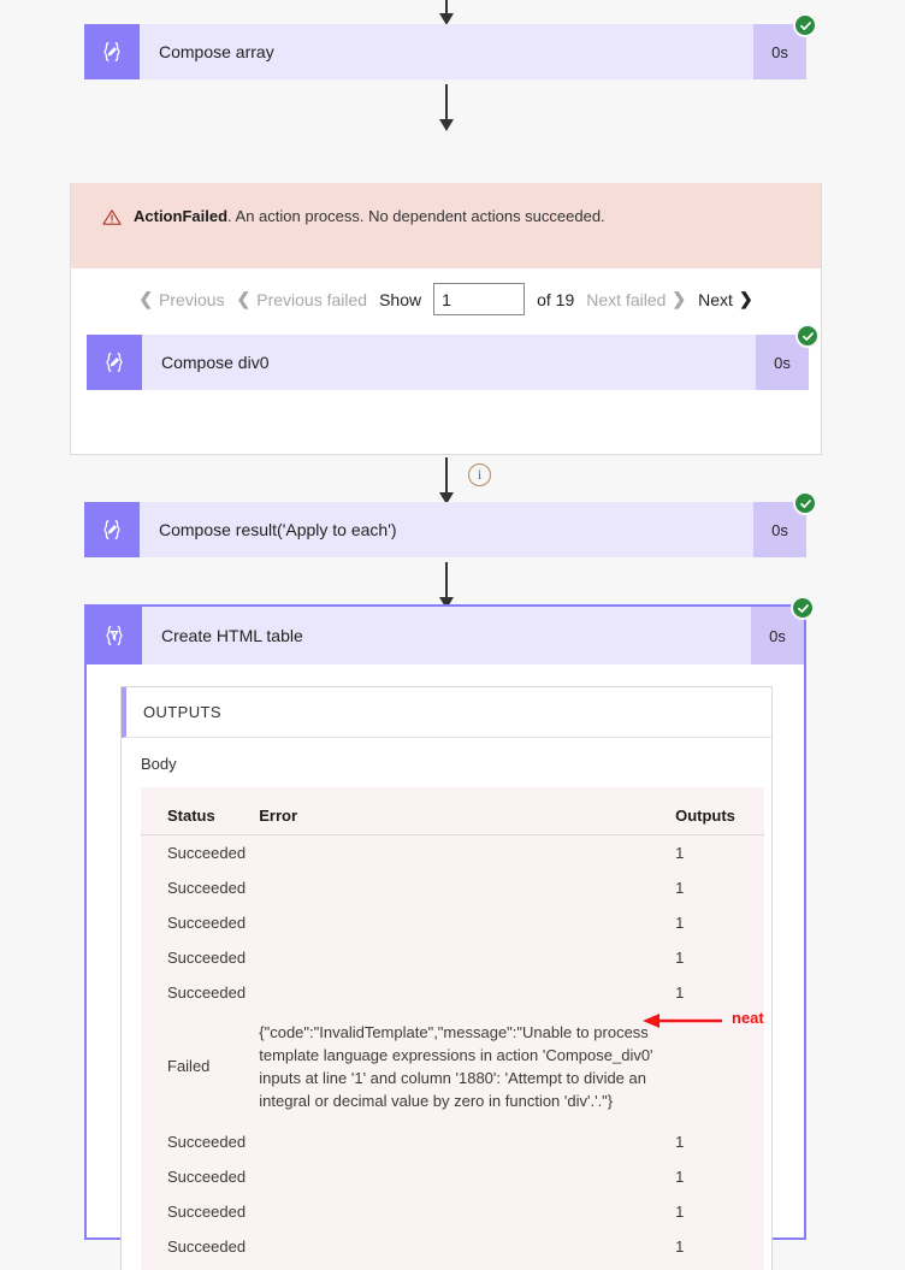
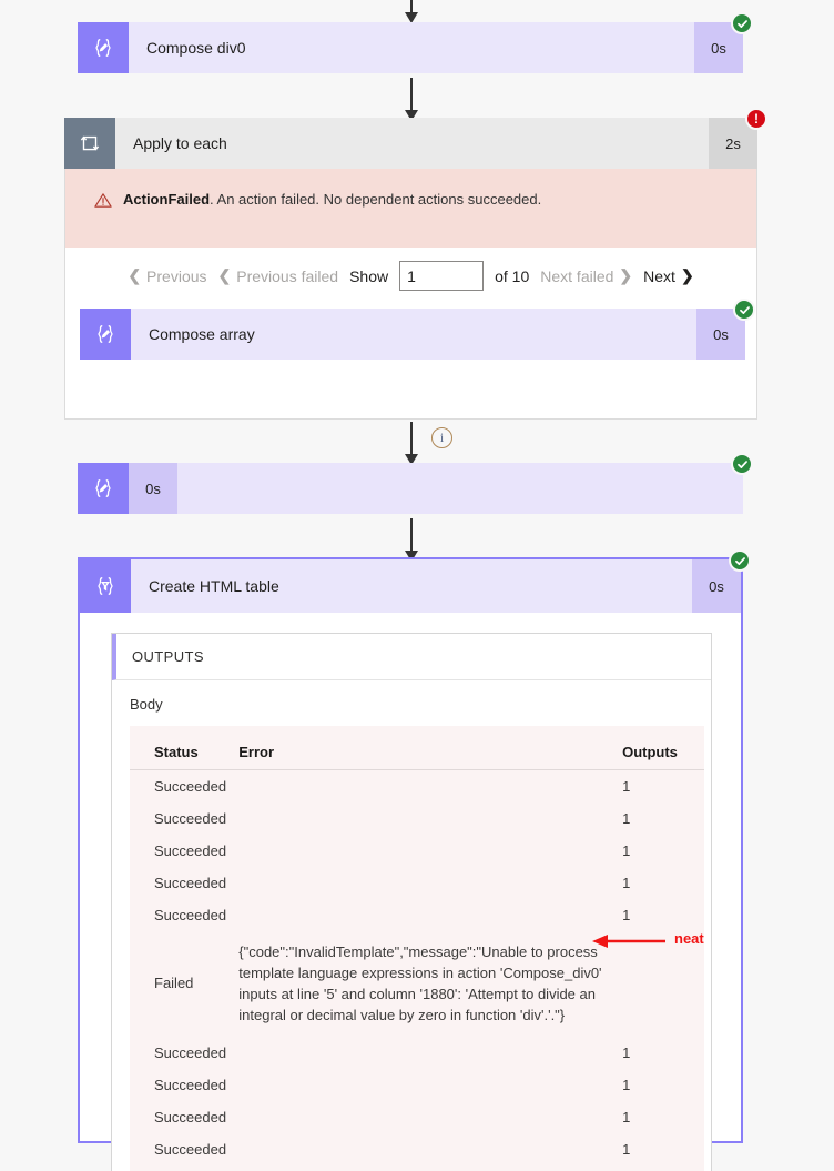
- Compose array
+ Compose div0
  0s
+ Apply to each
+ 2s
+ !
- ActionFailed. An action process. No dependent actions succeeded.
+ ActionFailed. An action failed. No dependent actions succeeded.
  ❮
  Previous
  ❮
  Previous failed
  Show
  1
- of 19
+ of 10
  Next failed
  ❯
  Next
  ❯
- Compose div0
+ Compose array
  0s
  i
- Compose result('Apply to each')
  0s
  Create HTML table
  0s
  OUTPUTS
  Body
  Status	Error	Outputs
  Succeeded		1
  Succeeded		1
  Succeeded		1
  Succeeded		1
  Succeeded		1
- Failed	{"code":"InvalidTemplate","message":"Unable to process template language expressions in action 'Compose_div0' inputs at line '1' and column '1880': 'Attempt to divide an integral or decimal value by zero in function 'div'.'."}
+ Failed	{"code":"InvalidTemplate","message":"Unable to process template language expressions in action 'Compose_div0' inputs at line '5' and column '1880': 'Attempt to divide an integral or decimal value by zero in function 'div'.'."}
  Succeeded		1
  Succeeded		1
  Succeeded		1
  Succeeded		1
  neat
